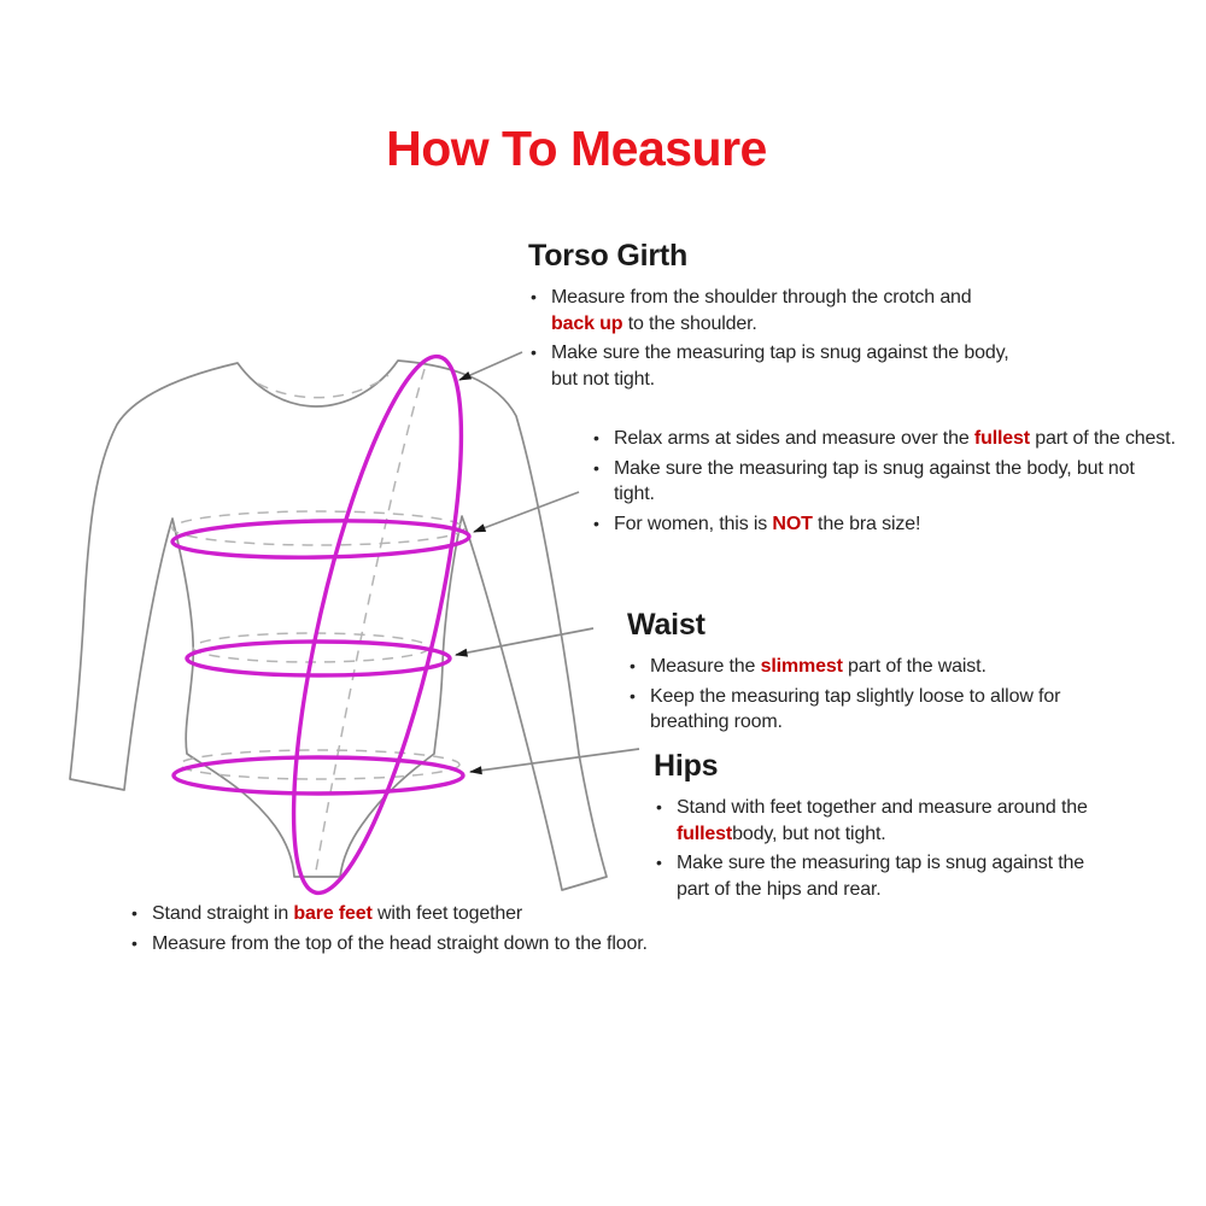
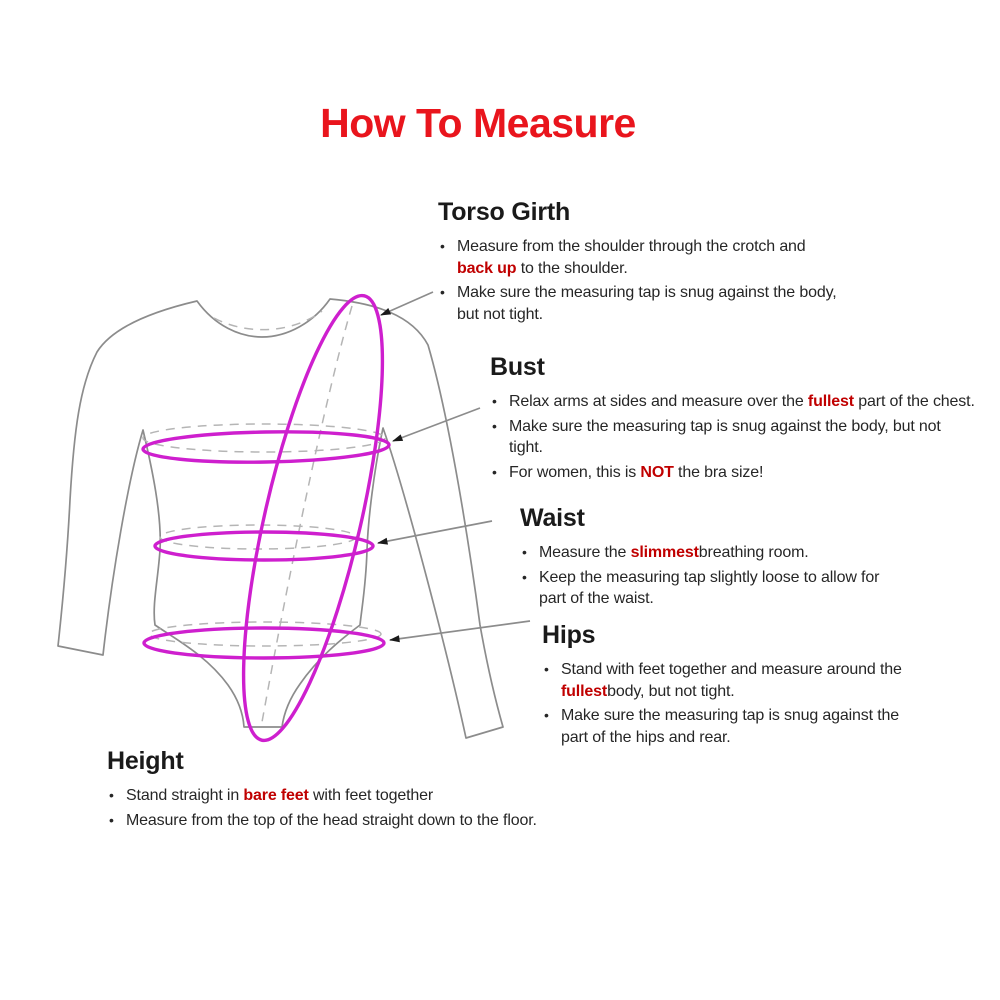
  How To Measure
  Torso Girth
  •
  Measure from the shoulder through the crotch and
  back up to the shoulder.
  •
  Make sure the measuring tap is snug against the body,
  but not tight.
+ Bust
  •
  Relax arms at sides and measure over the fullest part of the chest.
  •
  Make sure the measuring tap is snug against the body, but not
  tight.
  •
  For women, this is NOT the bra size!
  Waist
  •
- Measure the slimmest part of the waist.
+ Measure the slimmestbreathing room.
  •
  Keep the measuring tap slightly loose to allow for
- breathing room.
+ part of the waist.
  Hips
  •
  Stand with feet together and measure around the
  fullestbody, but not tight.
  •
  Make sure the measuring tap is snug against the
  part of the hips and rear.
+ Height
  •
  Stand straight in bare feet with feet together
  •
  Measure from the top of the head straight down to the floor.
